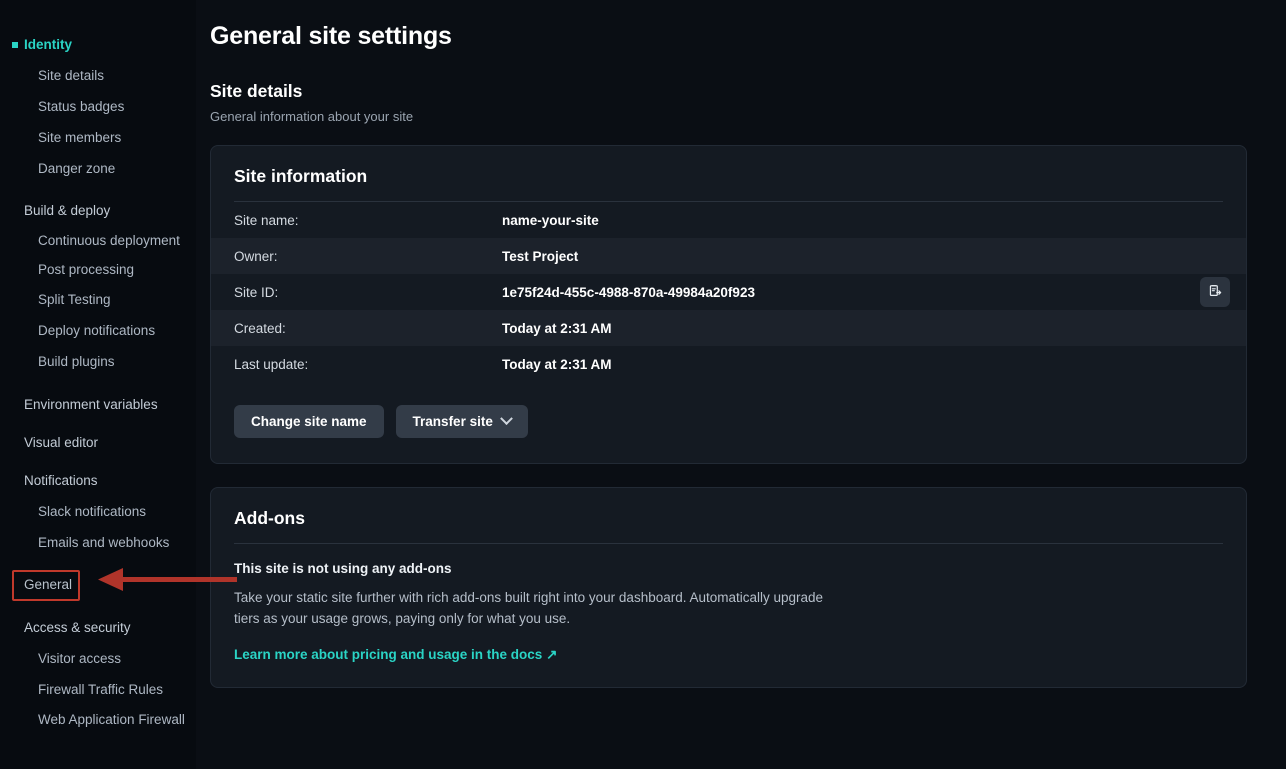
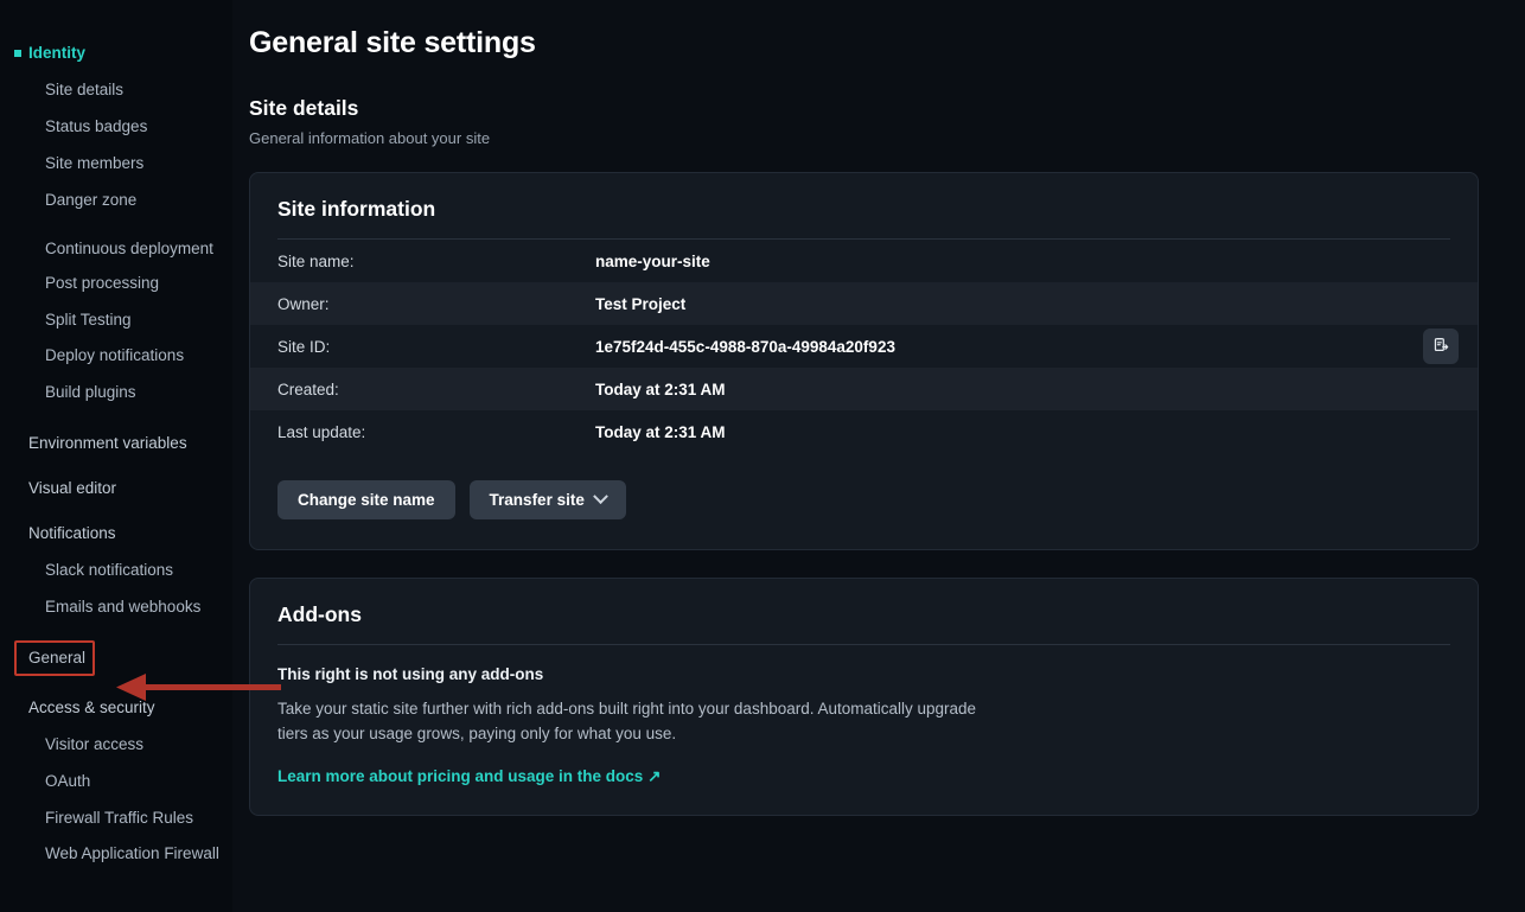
  Identity
  Site details
  Status badges
  Site members
  Danger zone
- Build & deploy
  Continuous deployment
  Post processing
  Split Testing
  Deploy notifications
  Build plugins
  Environment variables
  Visual editor
  Notifications
  Slack notifications
  Emails and webhooks
  General
  Access & security
  Visitor access
+ OAuth
  Firewall Traffic Rules
  Web Application Firewall
  General site settings
  Site details
  General information about your site
  Site information
  Site name:
  name-your-site
  Owner:
  Test Project
  Site ID:
  1e75f24d-455c-4988-870a-49984a20f923
  Created:
  Today at 2:31 AM
  Last update:
  Today at 2:31 AM
  Change site name
  Transfer site
  Add-ons
- This site is not using any add-ons
+ This right is not using any add-ons
  Take your static site further with rich add-ons built right into your dashboard. Automatically upgrade tiers as your usage grows, paying only for what you use.
  Learn more about pricing and usage in the docs ↗
